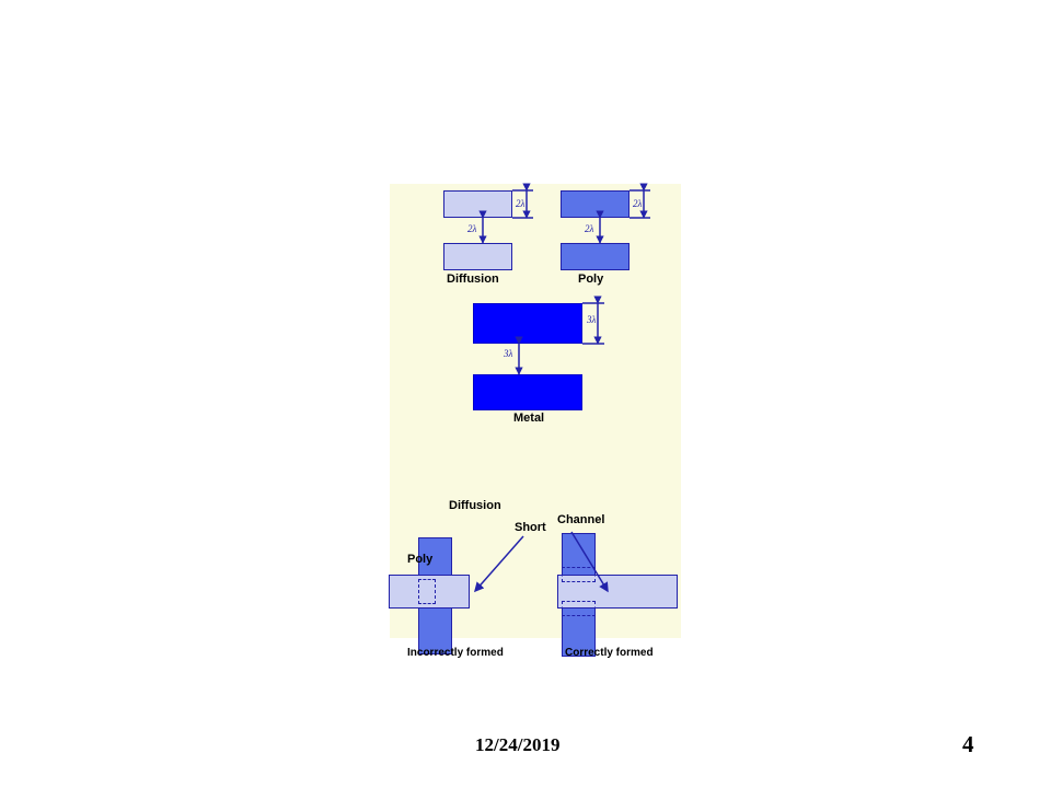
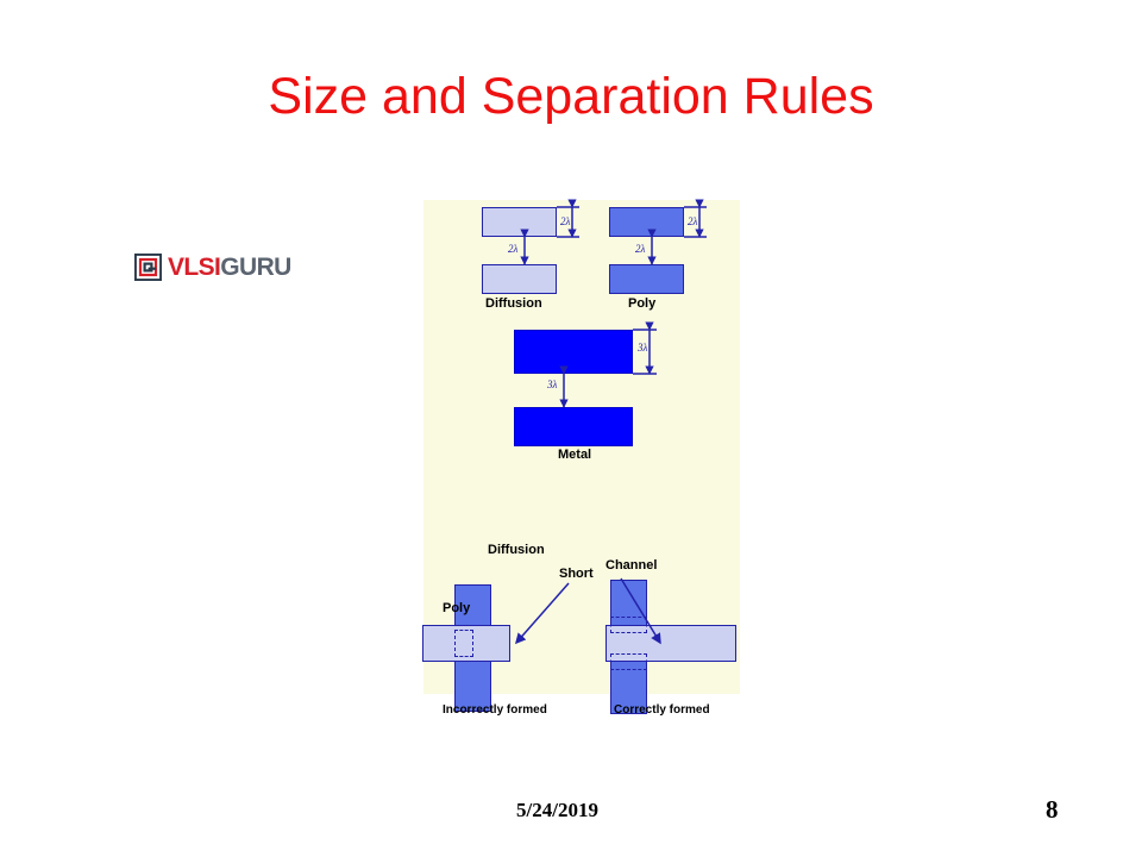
+ Size and Separation Rules
+ VLSIGURU
  2λ
  2λ
  Diffusion
  2λ
  2λ
  Poly
  3λ
  3λ
  Metal
  Diffusion
  Poly
  Short
  Channel
  Incorrectly formed
  Correctly formed
- 12/24/2019
+ 5/24/2019
- 4
+ 8
